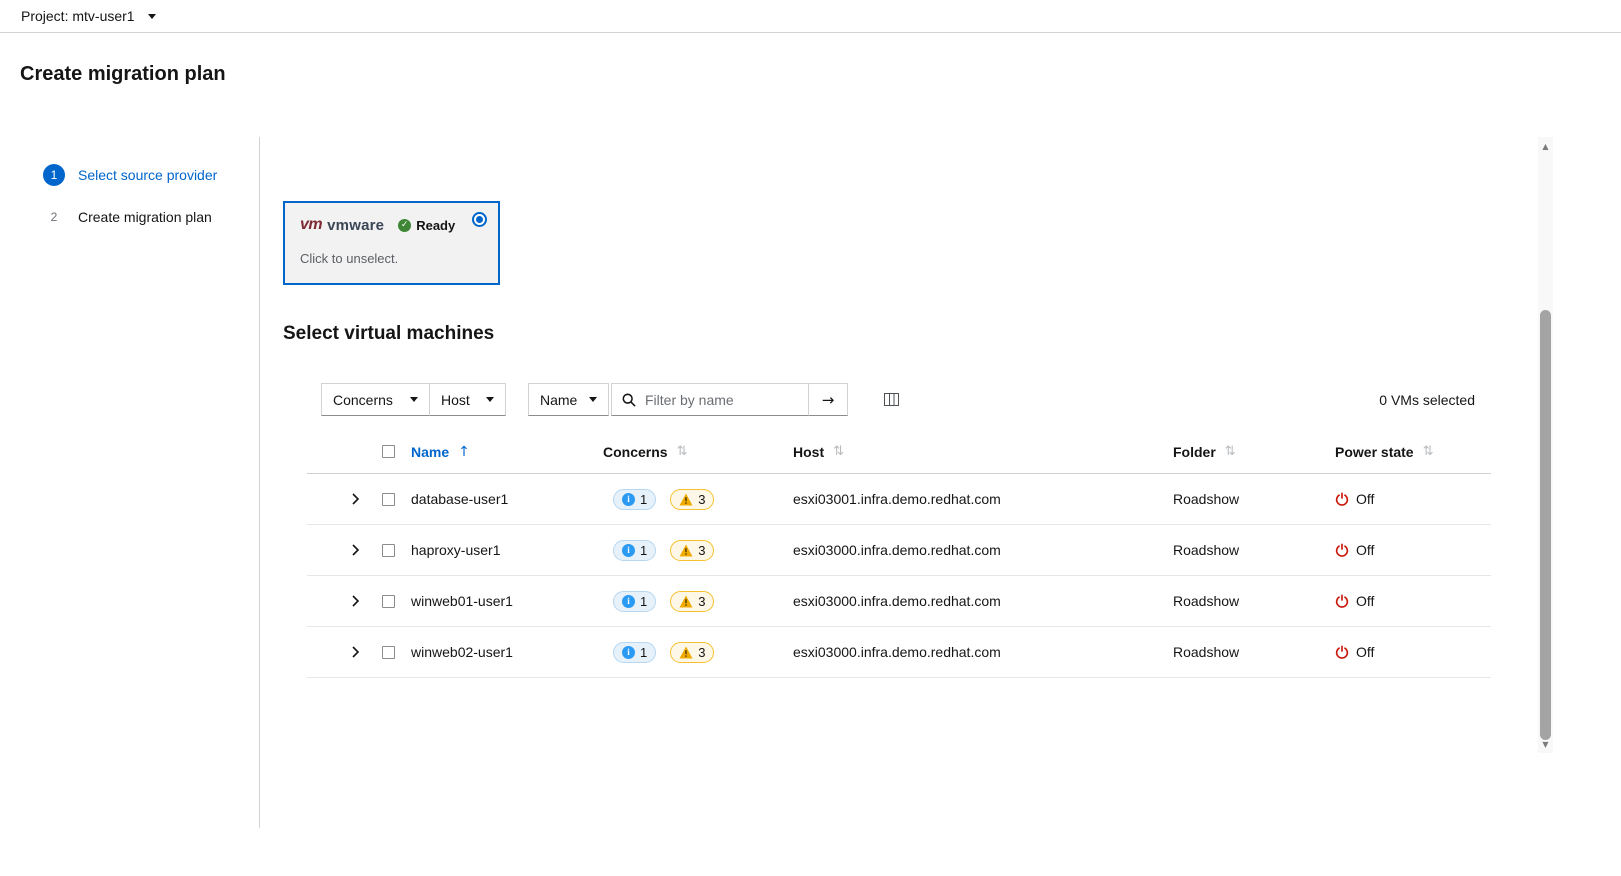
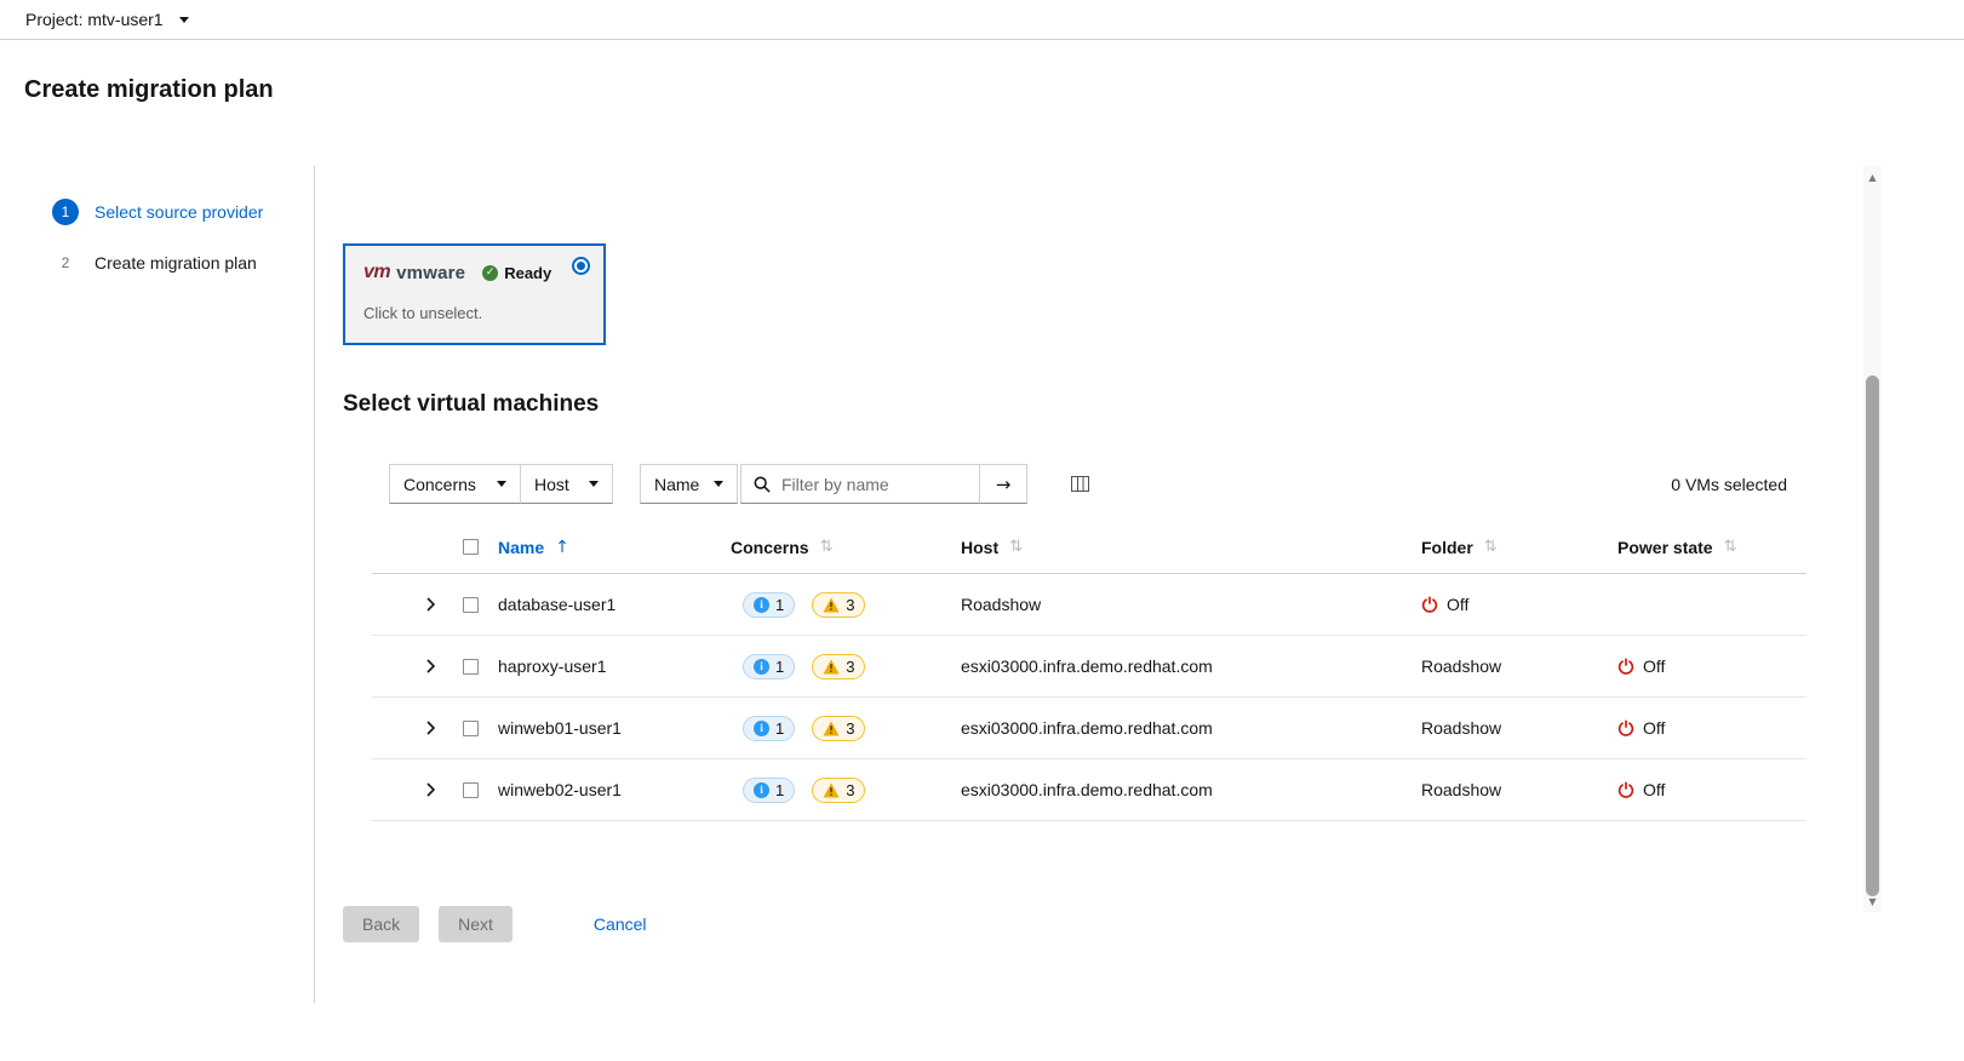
  Project: mtv-user1
  Create migration plan
  1
  Select source provider
  2
  Create migration plan
  vm
  vmware
  Ready
  Click to unselect.
  Select virtual machines
  Concerns
  Host
  Name
  Filter by name
  0 VMs selected
  Name
  Concerns
  Host
  Folder
  Power state
  database-user1
  1
  3
- esxi03001.infra.demo.redhat.com
  Roadshow
  Off
  haproxy-user1
  1
  3
  esxi03000.infra.demo.redhat.com
  Roadshow
  Off
  winweb01-user1
  1
  3
  esxi03000.infra.demo.redhat.com
  Roadshow
  Off
  winweb02-user1
  1
  3
  esxi03000.infra.demo.redhat.com
  Roadshow
  Off
+ Back
+ Next
+ Cancel
